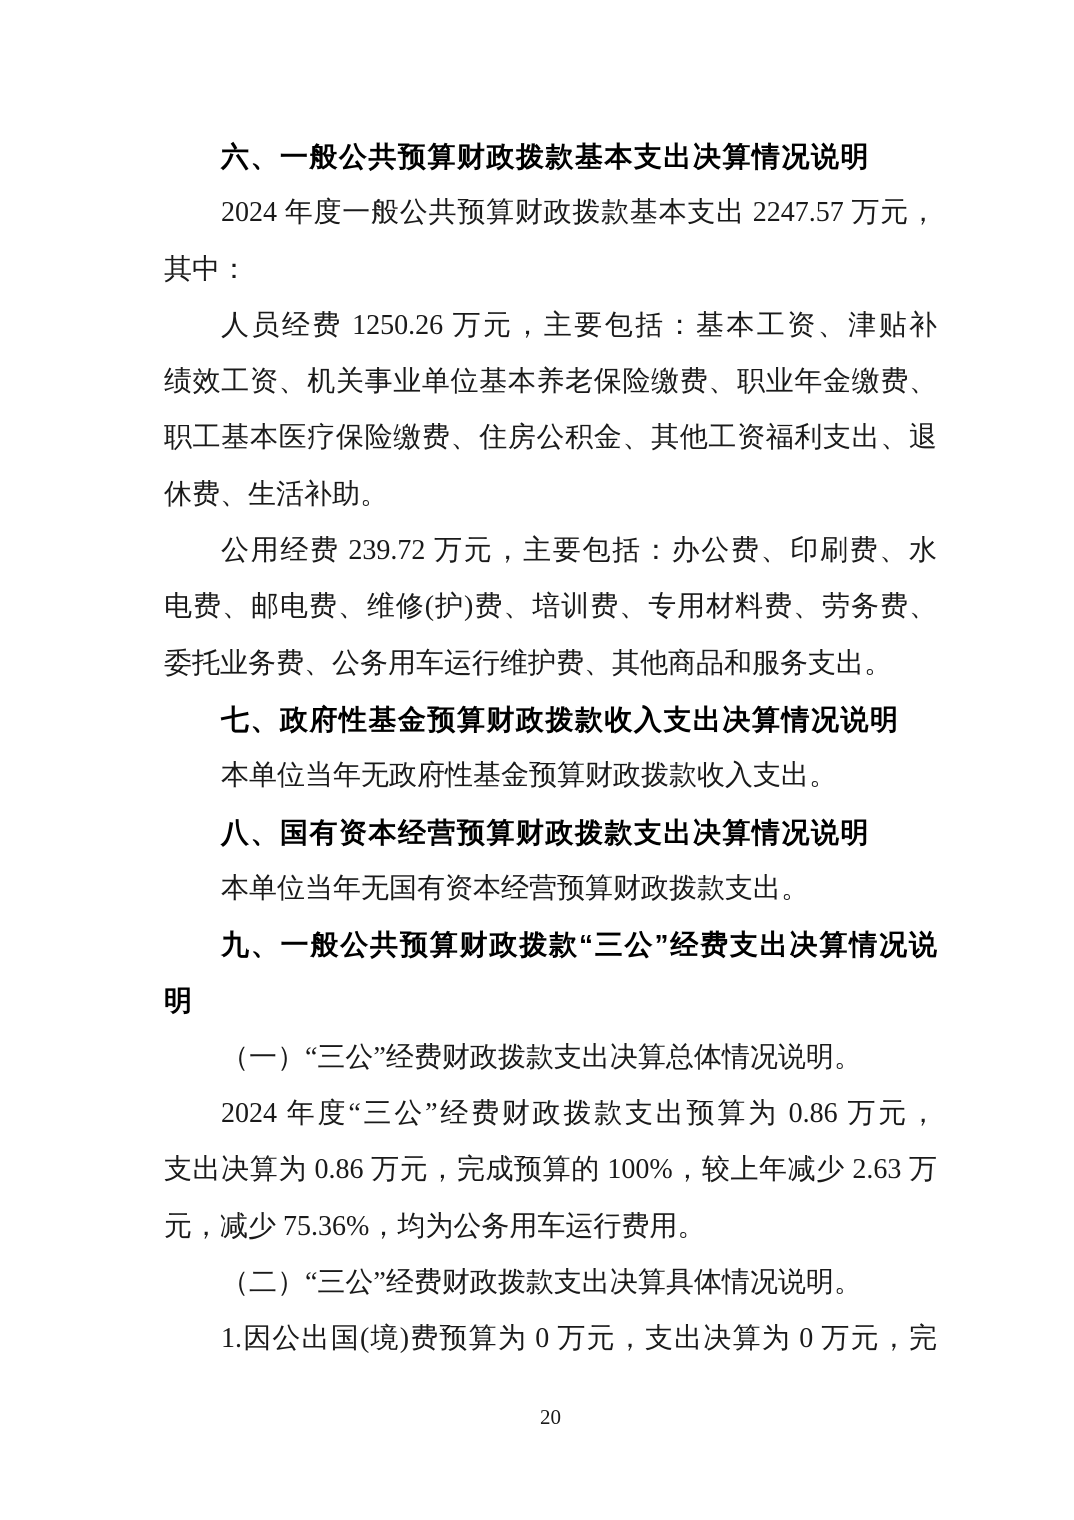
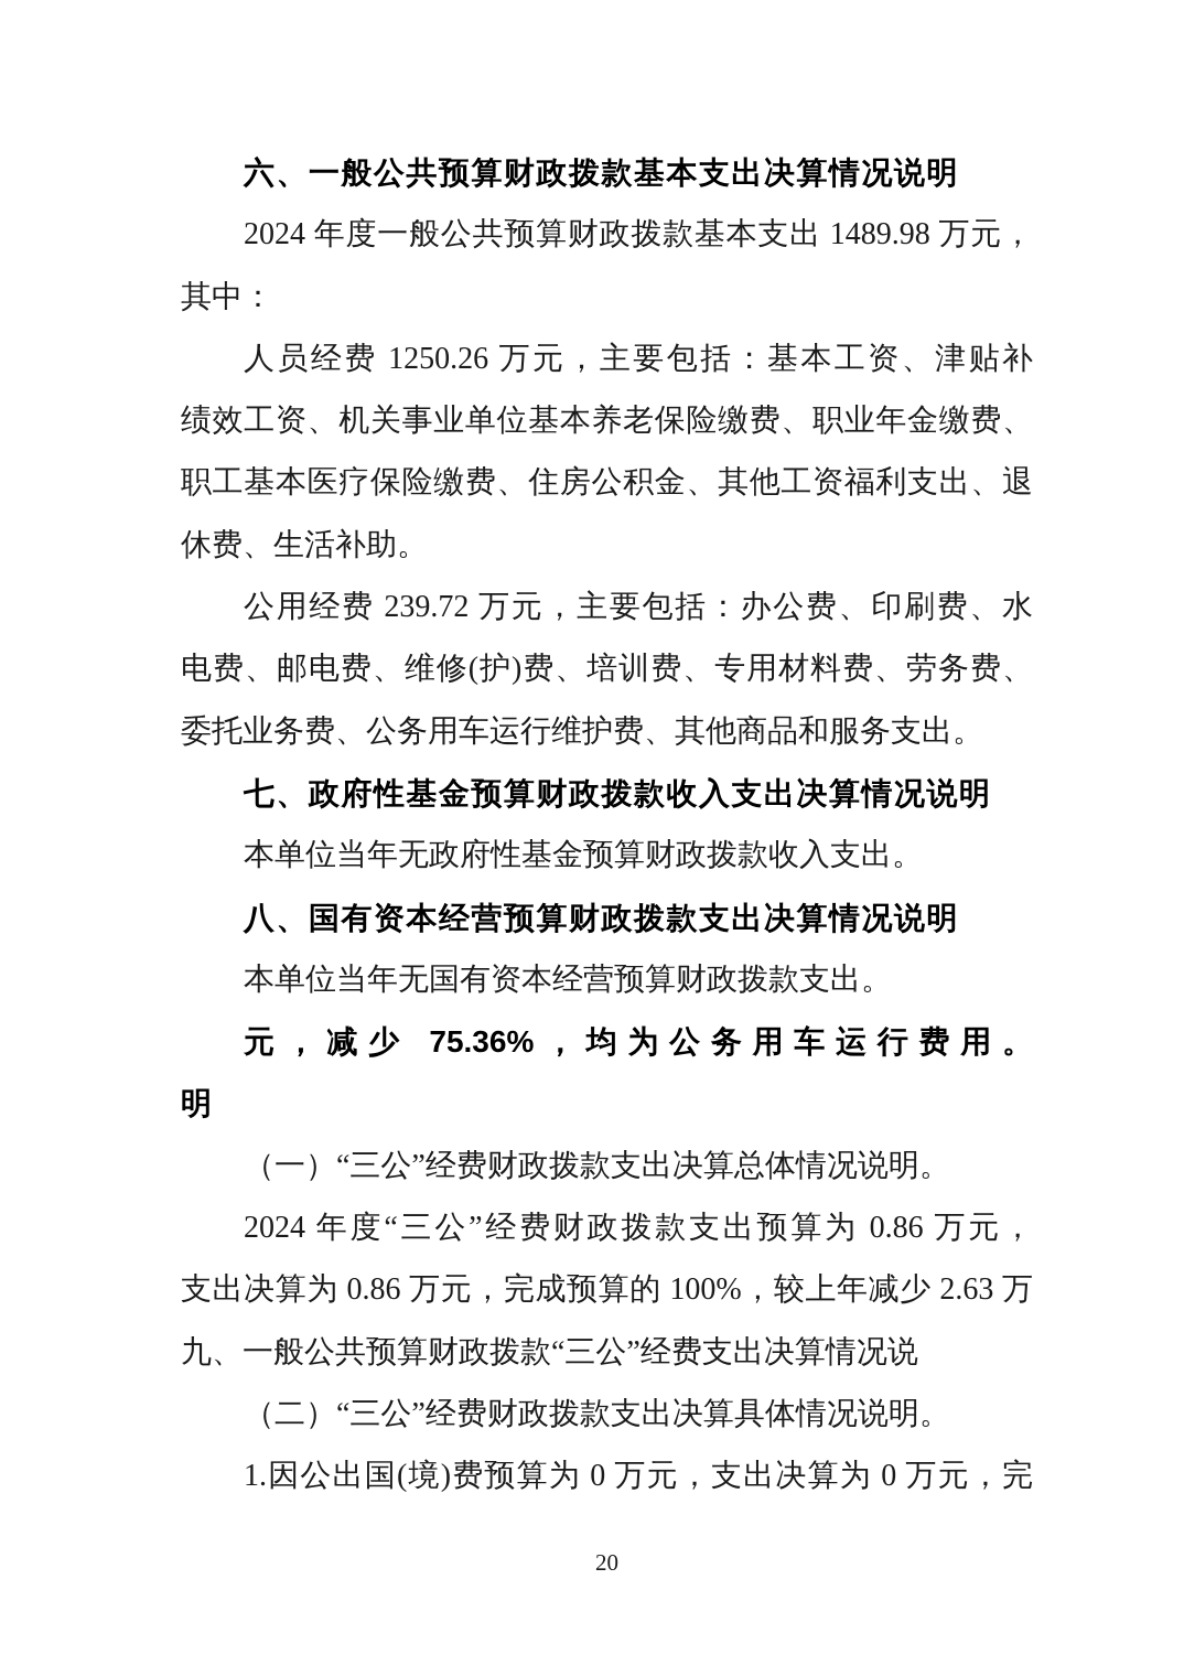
  六、一般公共预算财政拨款基本支出决算情况说明
- 2024 年度一般公共预算财政拨款基本支出 2247.57 万元，
+ 2024 年度一般公共预算财政拨款基本支出 1489.98 万元，
  其中：
  人员经费 1250.26 万元，主要包括：基本工资、津贴补
  绩效工资、机关事业单位基本养老保险缴费、职业年金缴费、
  职工基本医疗保险缴费、住房公积金、其他工资福利支出、退
  休费、生活补助。
  公用经费 239.72 万元，主要包括：办公费、印刷费、水
  电费、邮电费、维修(护)费、培训费、专用材料费、劳务费、
  委托业务费、公务用车运行维护费、其他商品和服务支出。
  七、政府性基金预算财政拨款收入支出决算情况说明
  本单位当年无政府性基金预算财政拨款收入支出。
  八、国有资本经营预算财政拨款支出决算情况说明
  本单位当年无国有资本经营预算财政拨款支出。
- 九、一般公共预算财政拨款“三公”经费支出决算情况说
+ 元，减少 75.36%，均为公务用车运行费用。
  明
  （一）“三公”经费财政拨款支出决算总体情况说明。
  2024 年度“三公”经费财政拨款支出预算为 0.86 万元，
  支出决算为 0.86 万元，完成预算的 100%，较上年减少 2.63 万
- 元，减少 75.36%，均为公务用车运行费用。
+ 九、一般公共预算财政拨款“三公”经费支出决算情况说
  （二）“三公”经费财政拨款支出决算具体情况说明。
  1.因公出国(境)费预算为 0 万元，支出决算为 0 万元，完
  20
